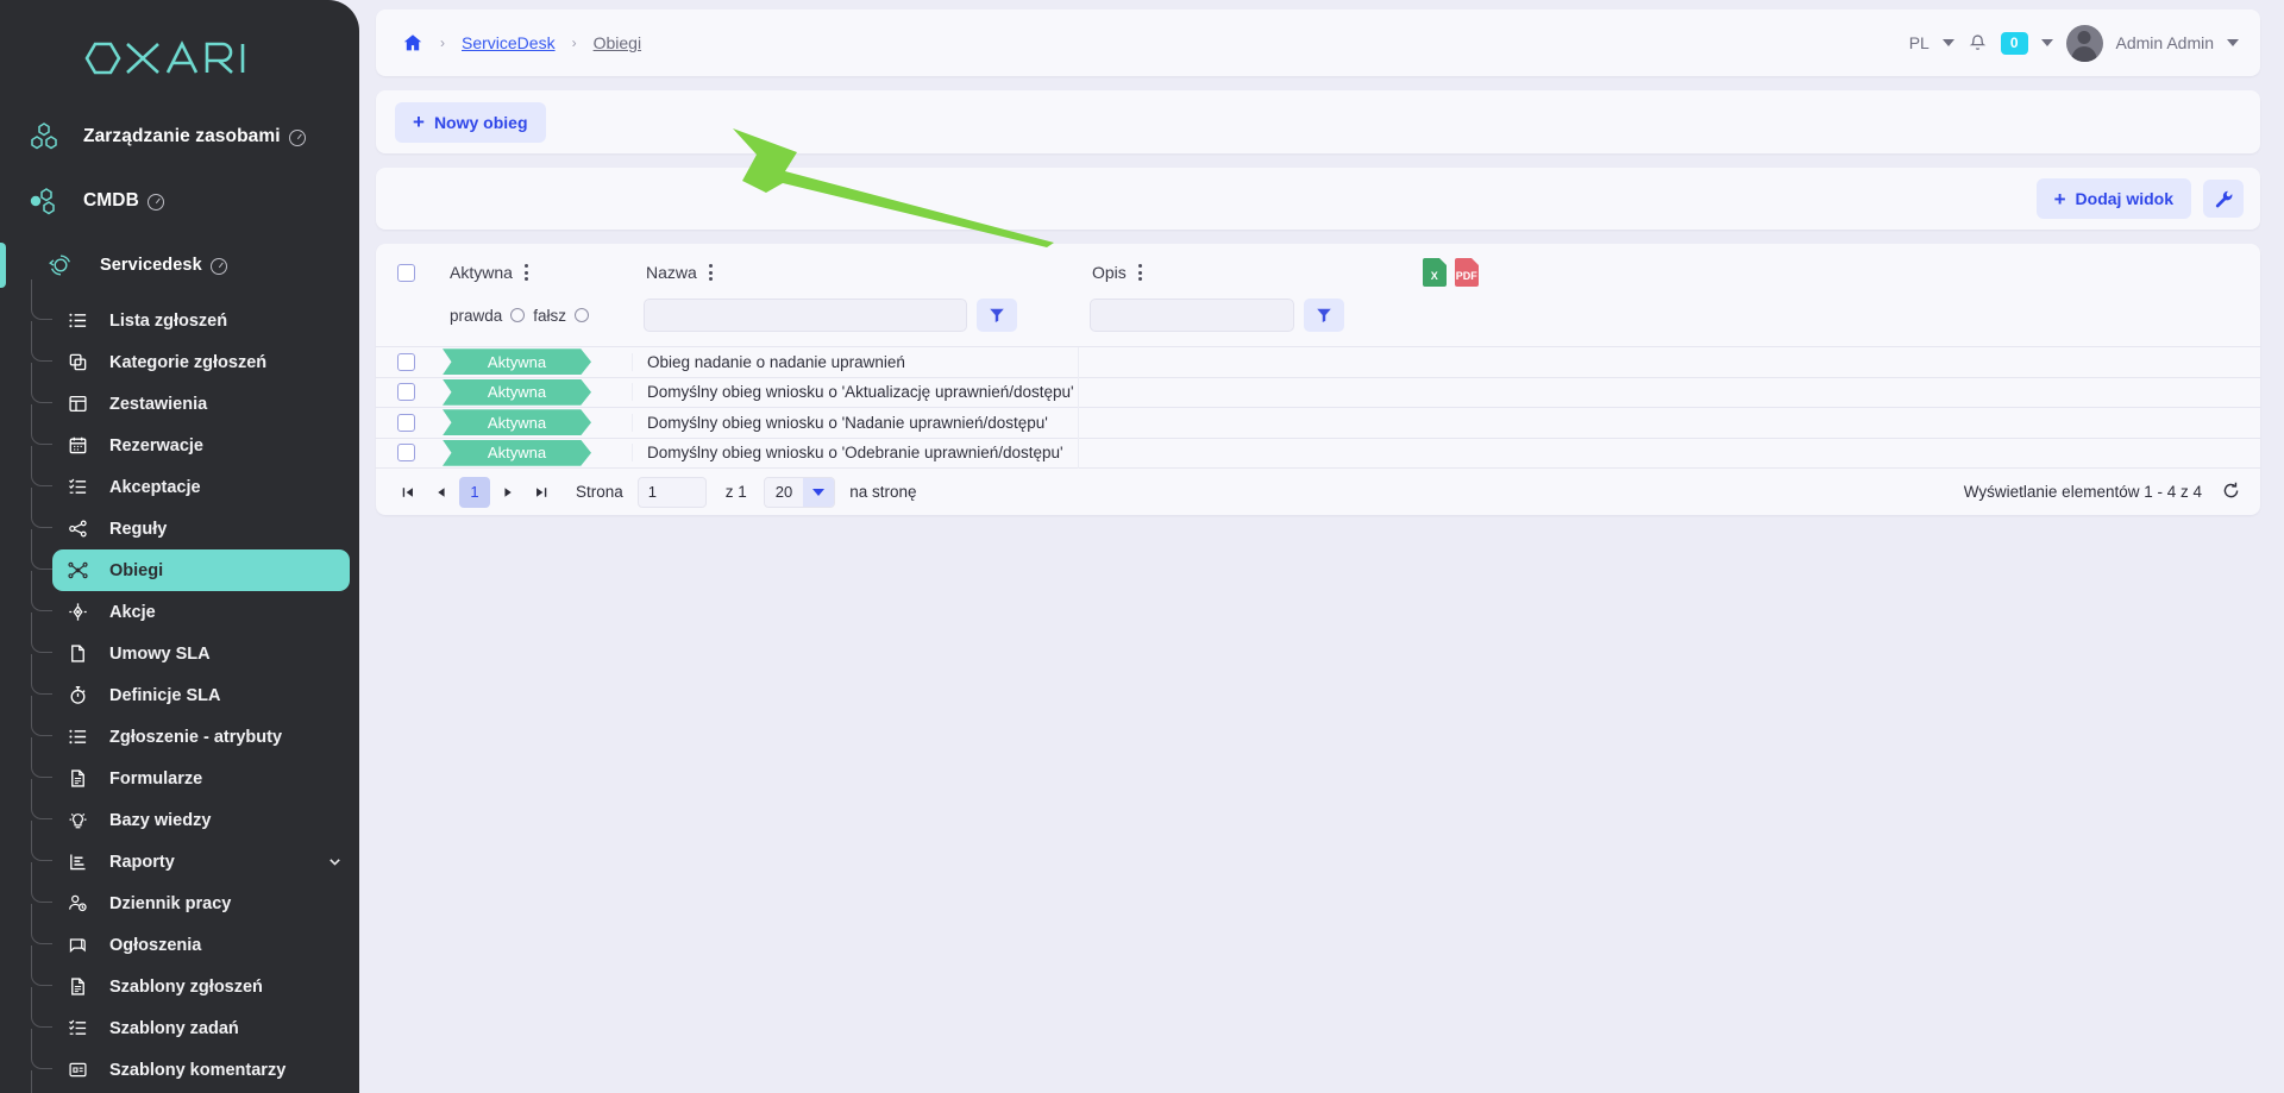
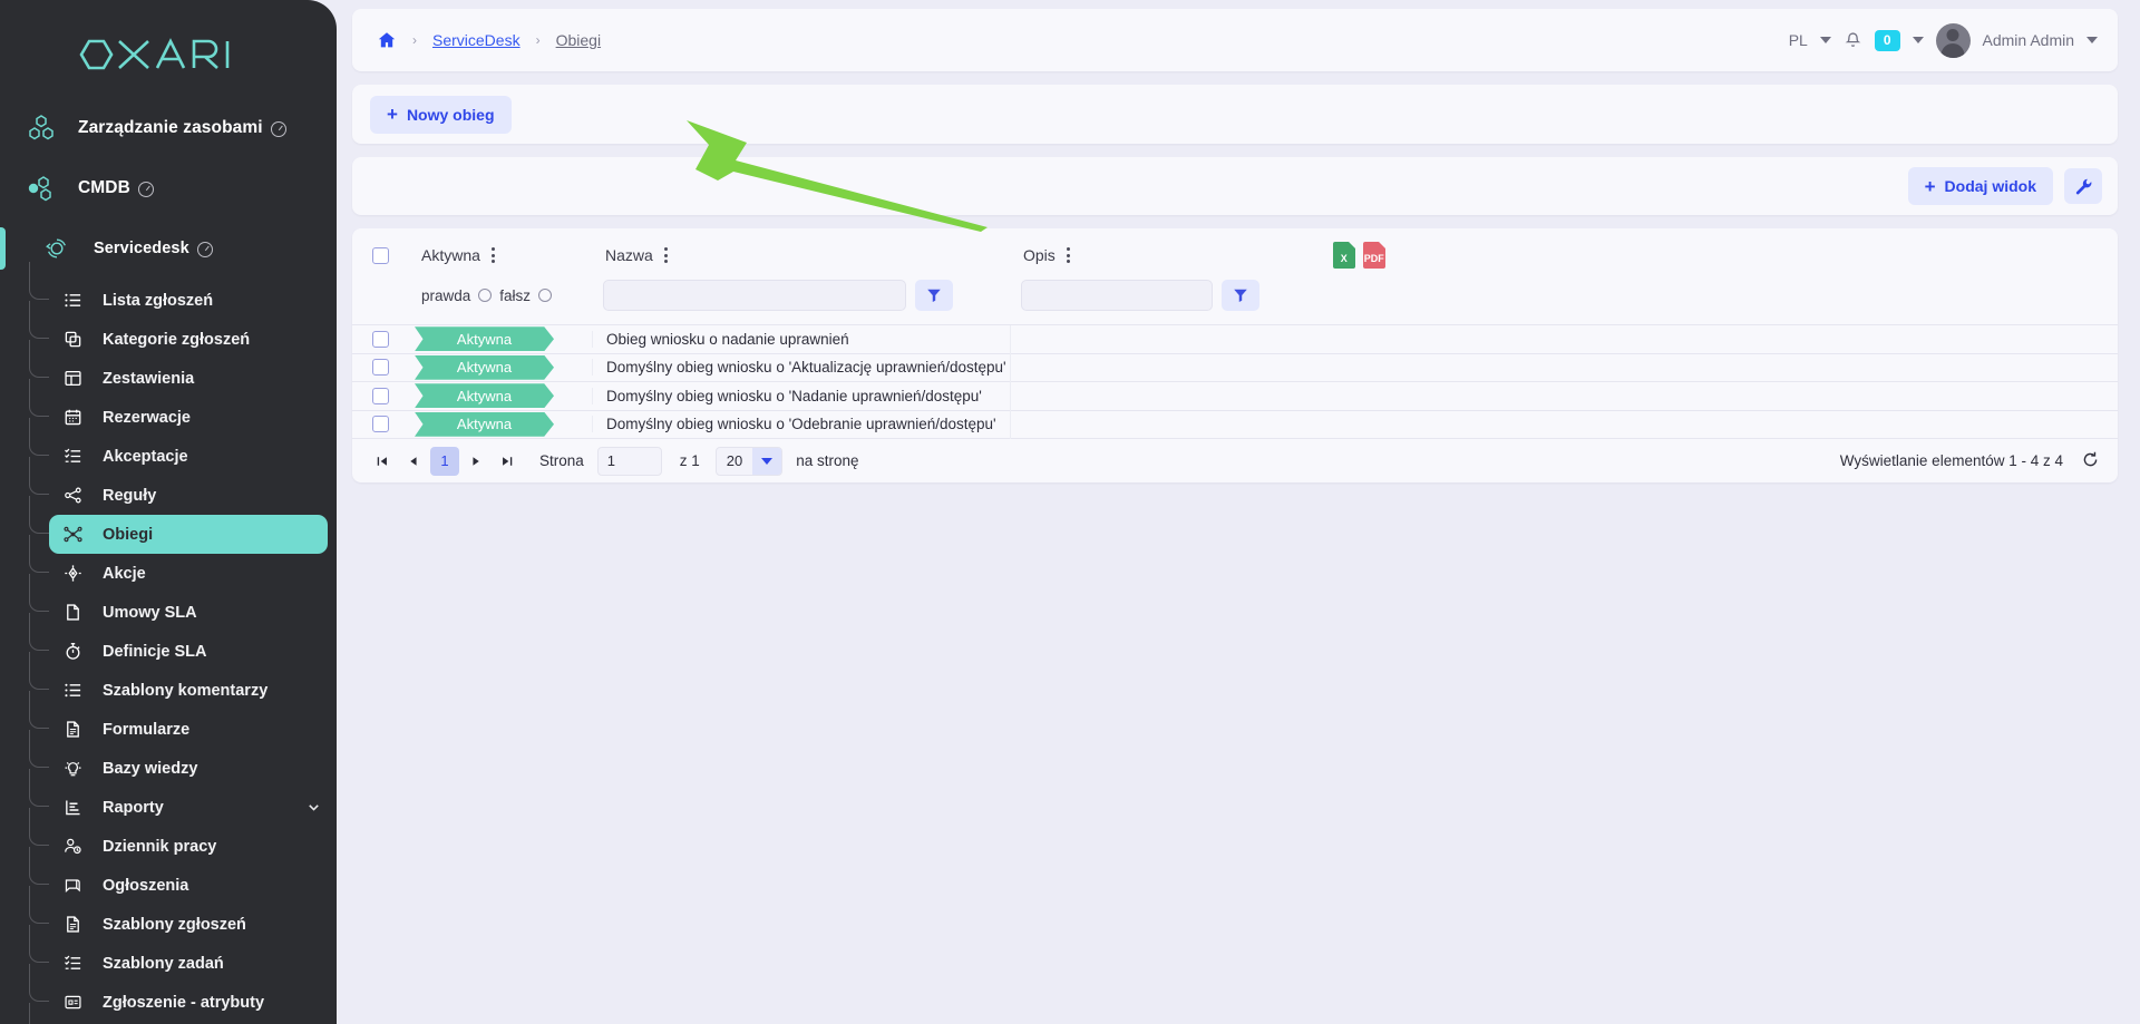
  Zarządzanie zasobami
  CMDB
  Servicedesk
  Lista zgłoszeń
  Kategorie zgłoszeń
  Zestawienia
  Rezerwacje
  Akceptacje
  Reguły
  Obiegi
  Akcje
  Umowy SLA
  Definicje SLA
- Zgłoszenie - atrybuty
+ Szablony komentarzy
  Formularze
  Bazy wiedzy
  Raporty
  Dziennik pracy
  Ogłoszenia
  Szablony zgłoszeń
  Szablony zadań
- Szablony komentarzy
+ Zgłoszenie - atrybuty
  ›
  ServiceDesk
  ›
  Obiegi
  PL
  0
  Admin Admin
  +
  Nowy obieg
  +
  Dodaj widok
  Aktywna
  Nazwa
  Opis
  X
  PDF
  prawda
  fałsz
  Aktywna
- Obieg nadanie o nadanie uprawnień
+ Obieg wniosku o nadanie uprawnień
  Aktywna
  Domyślny obieg wniosku o 'Aktualizację uprawnień/dostępu'
  Aktywna
  Domyślny obieg wniosku o 'Nadanie uprawnień/dostępu'
  Aktywna
  Domyślny obieg wniosku o 'Odebranie uprawnień/dostępu'
  1
  Strona
  1
  z 1
  20
  na stronę
  Wyświetlanie elementów 1 - 4 z 4
